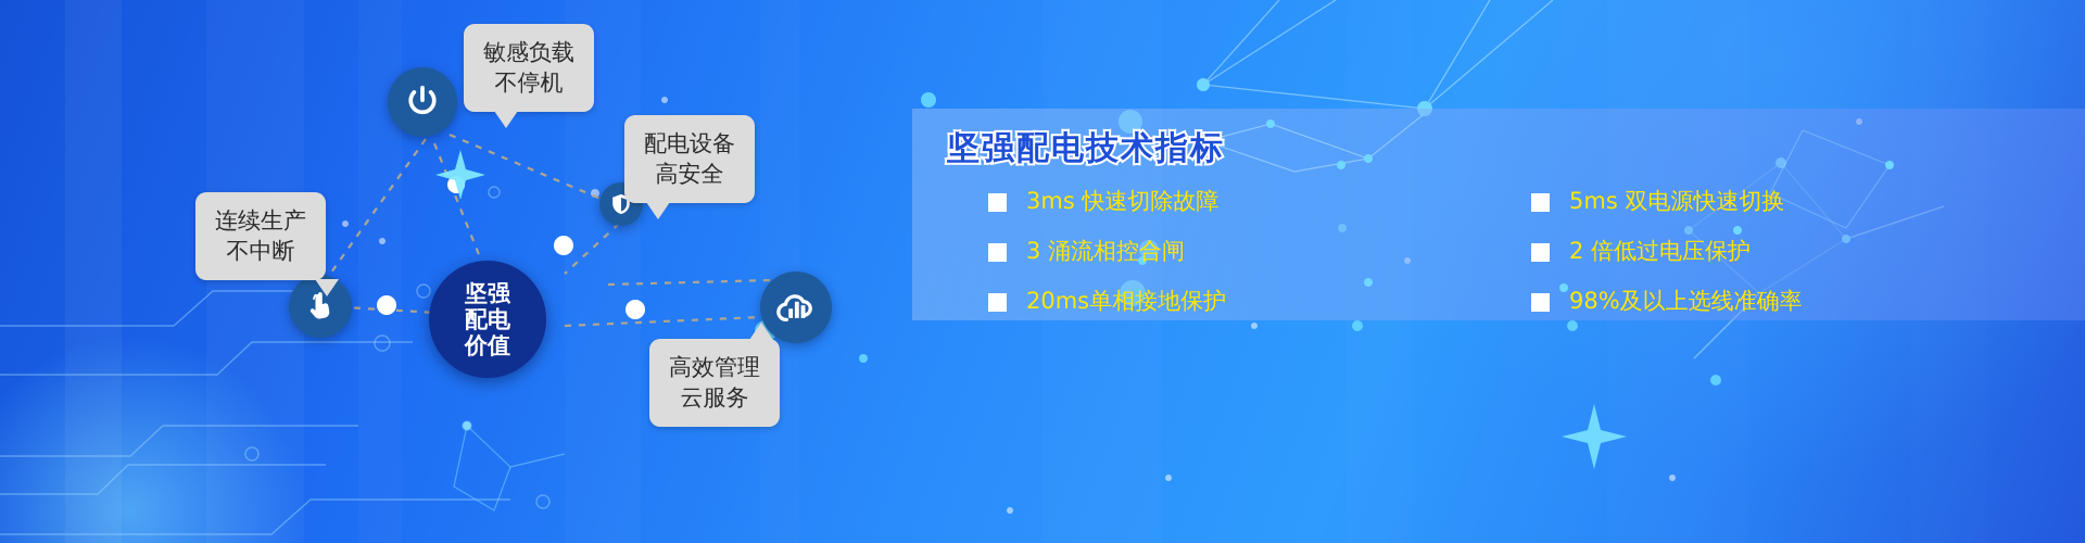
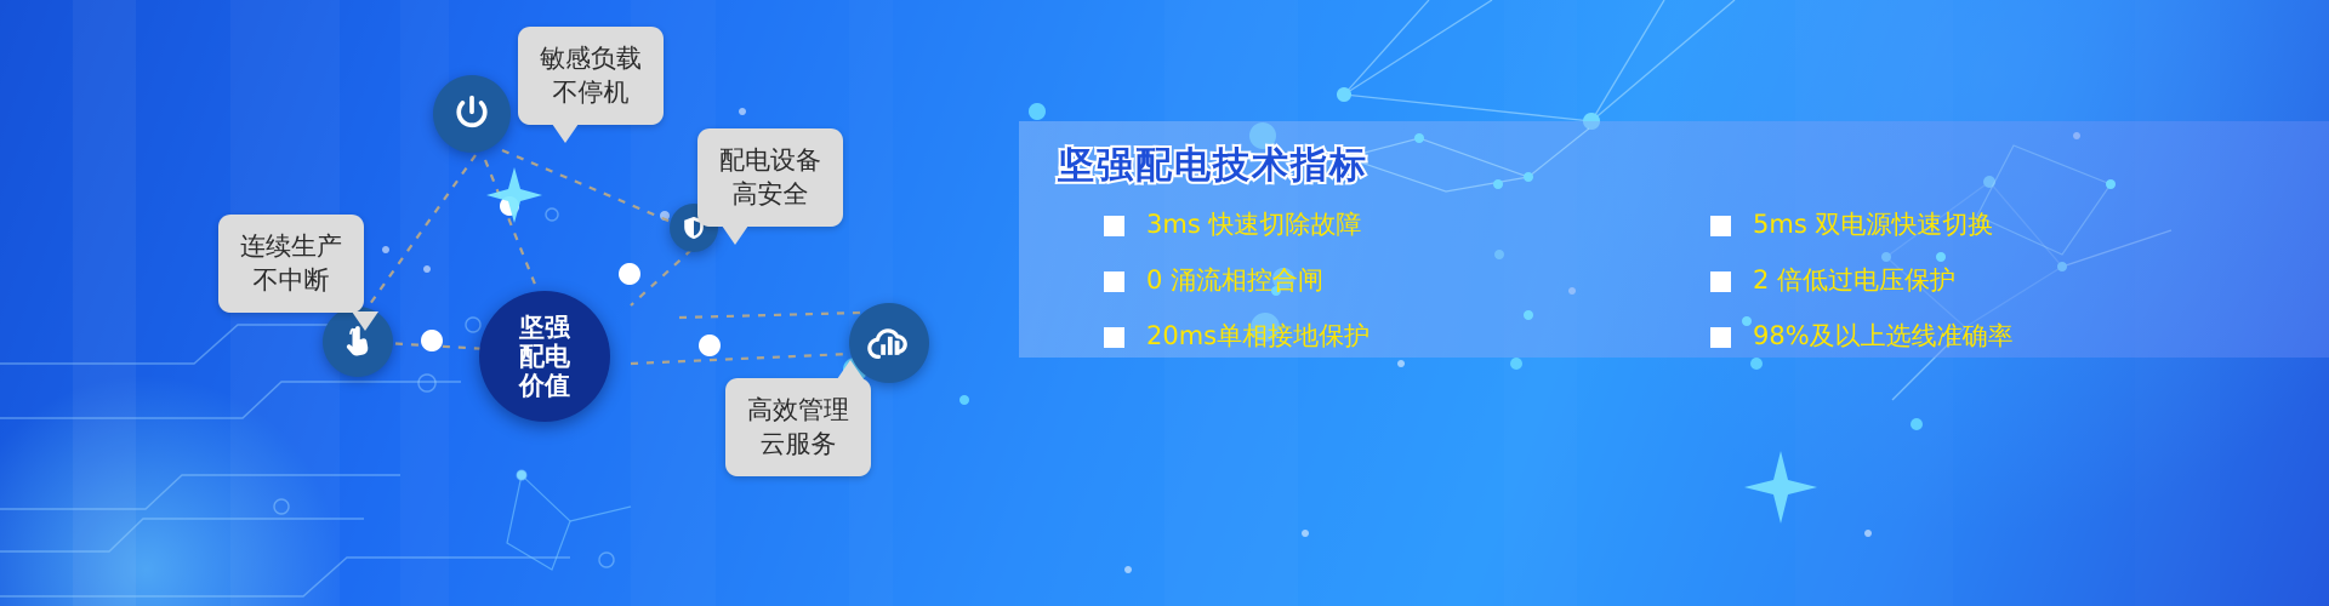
  坚强
  配电
  价值
  敏感负载
  不停机
  配电设备
  高安全
  连续生产
  不中断
  高效管理
  云服务
  坚强配电技术指标
  3ms 快速切除故障
  5ms 双电源快速切换
- 3 涌流相控合闸
+ 0 涌流相控合闸
  2 倍低过电压保护
  20ms单相接地保护
  98%及以上选线准确率
